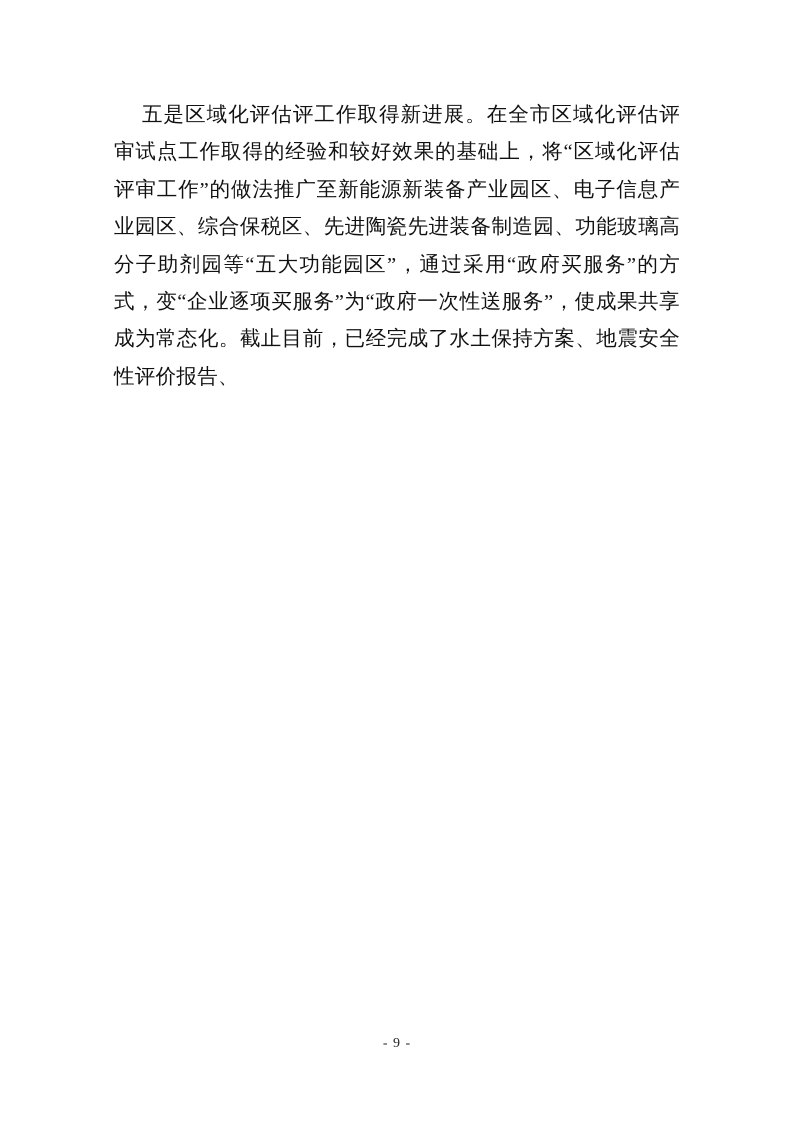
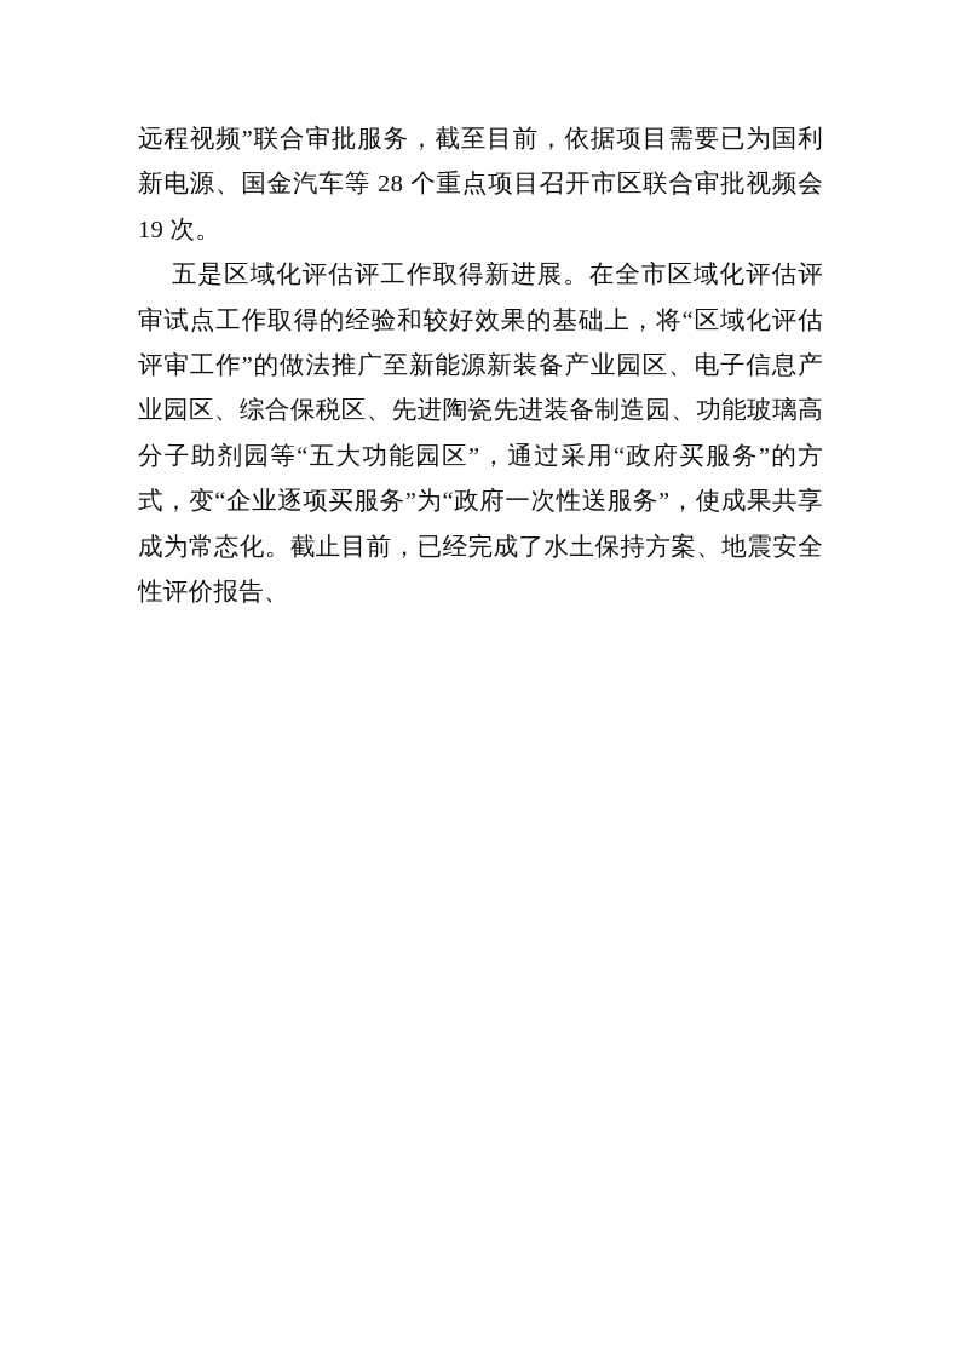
+ 远程视频”联合审批服务，截至目前，依据项目需要已为国利新电源、国金汽车等 28 个重点项目召开市区联合审批视频会 19 次。
  五是区域化评估评工作取得新进展。在全市区域化评估评审试点工作取得的经验和较好效果的基础上，将“区域化评估评审工作”的做法推广至新能源新装备产业园区、电子信息产业园区、综合保税区、先进陶瓷先进装备制造园、功能玻璃高分子助剂园等“五大功能园区”，通过采用“政府买服务”的方式，变“企业逐项买服务”为“政府一次性送服务”，使成果共享成为常态化。截止目前，已经完成了水土保持方案、地震安全性评价报告、
- - 9 -
